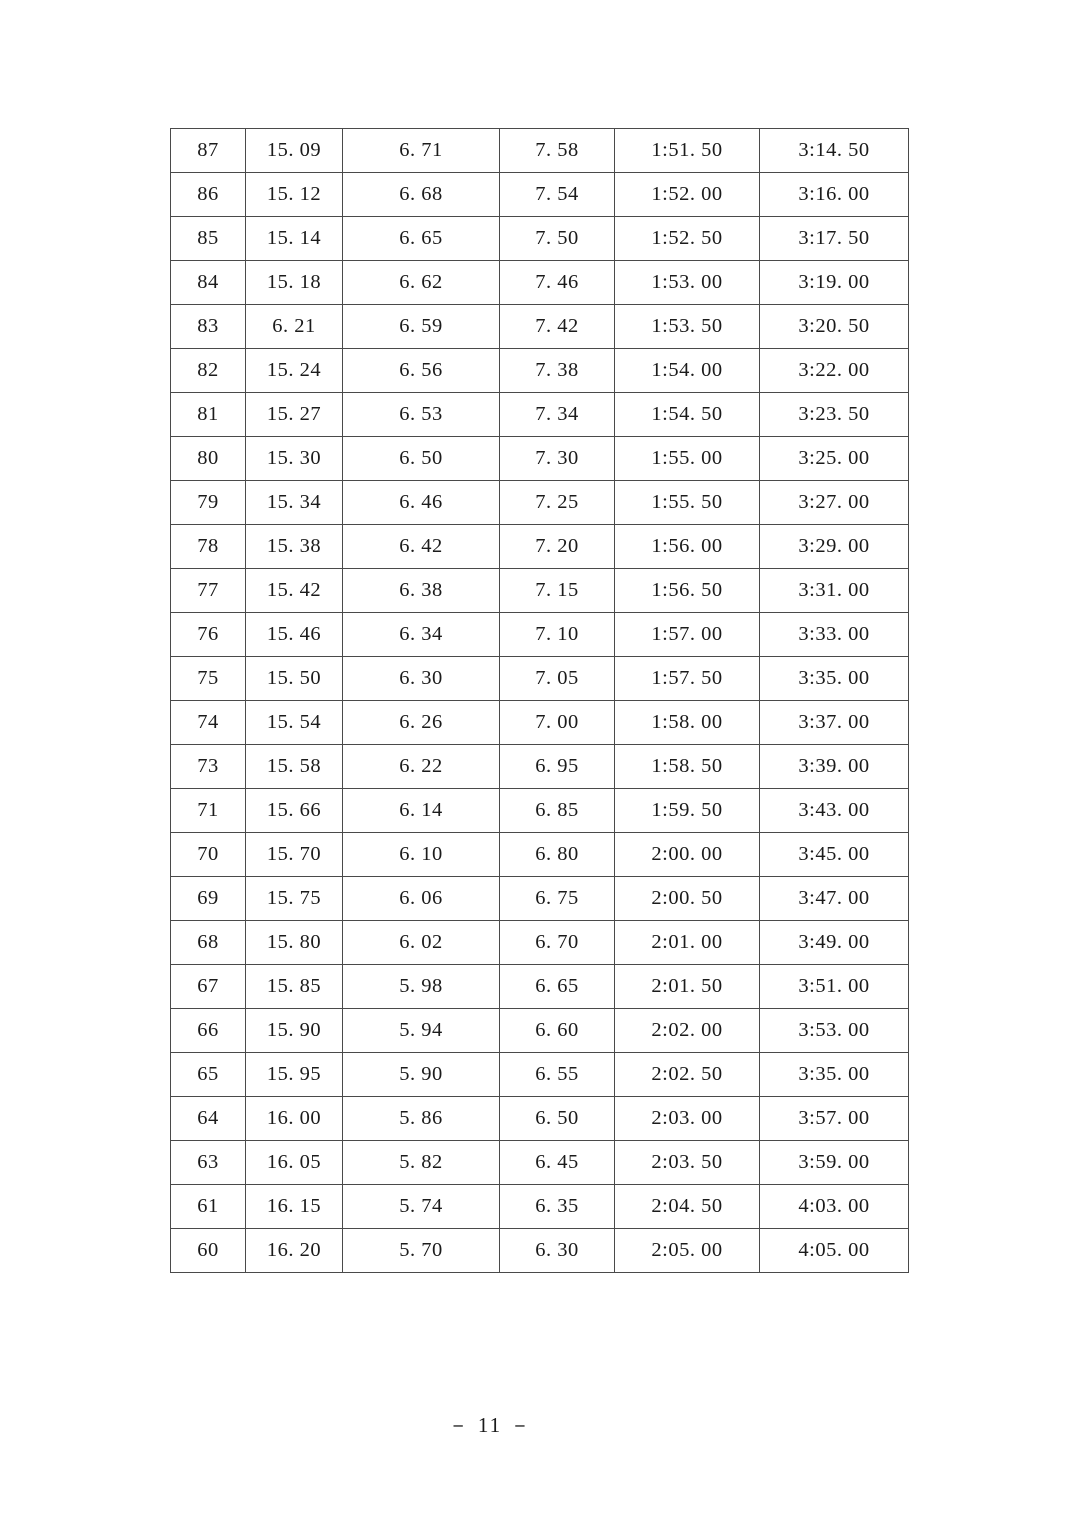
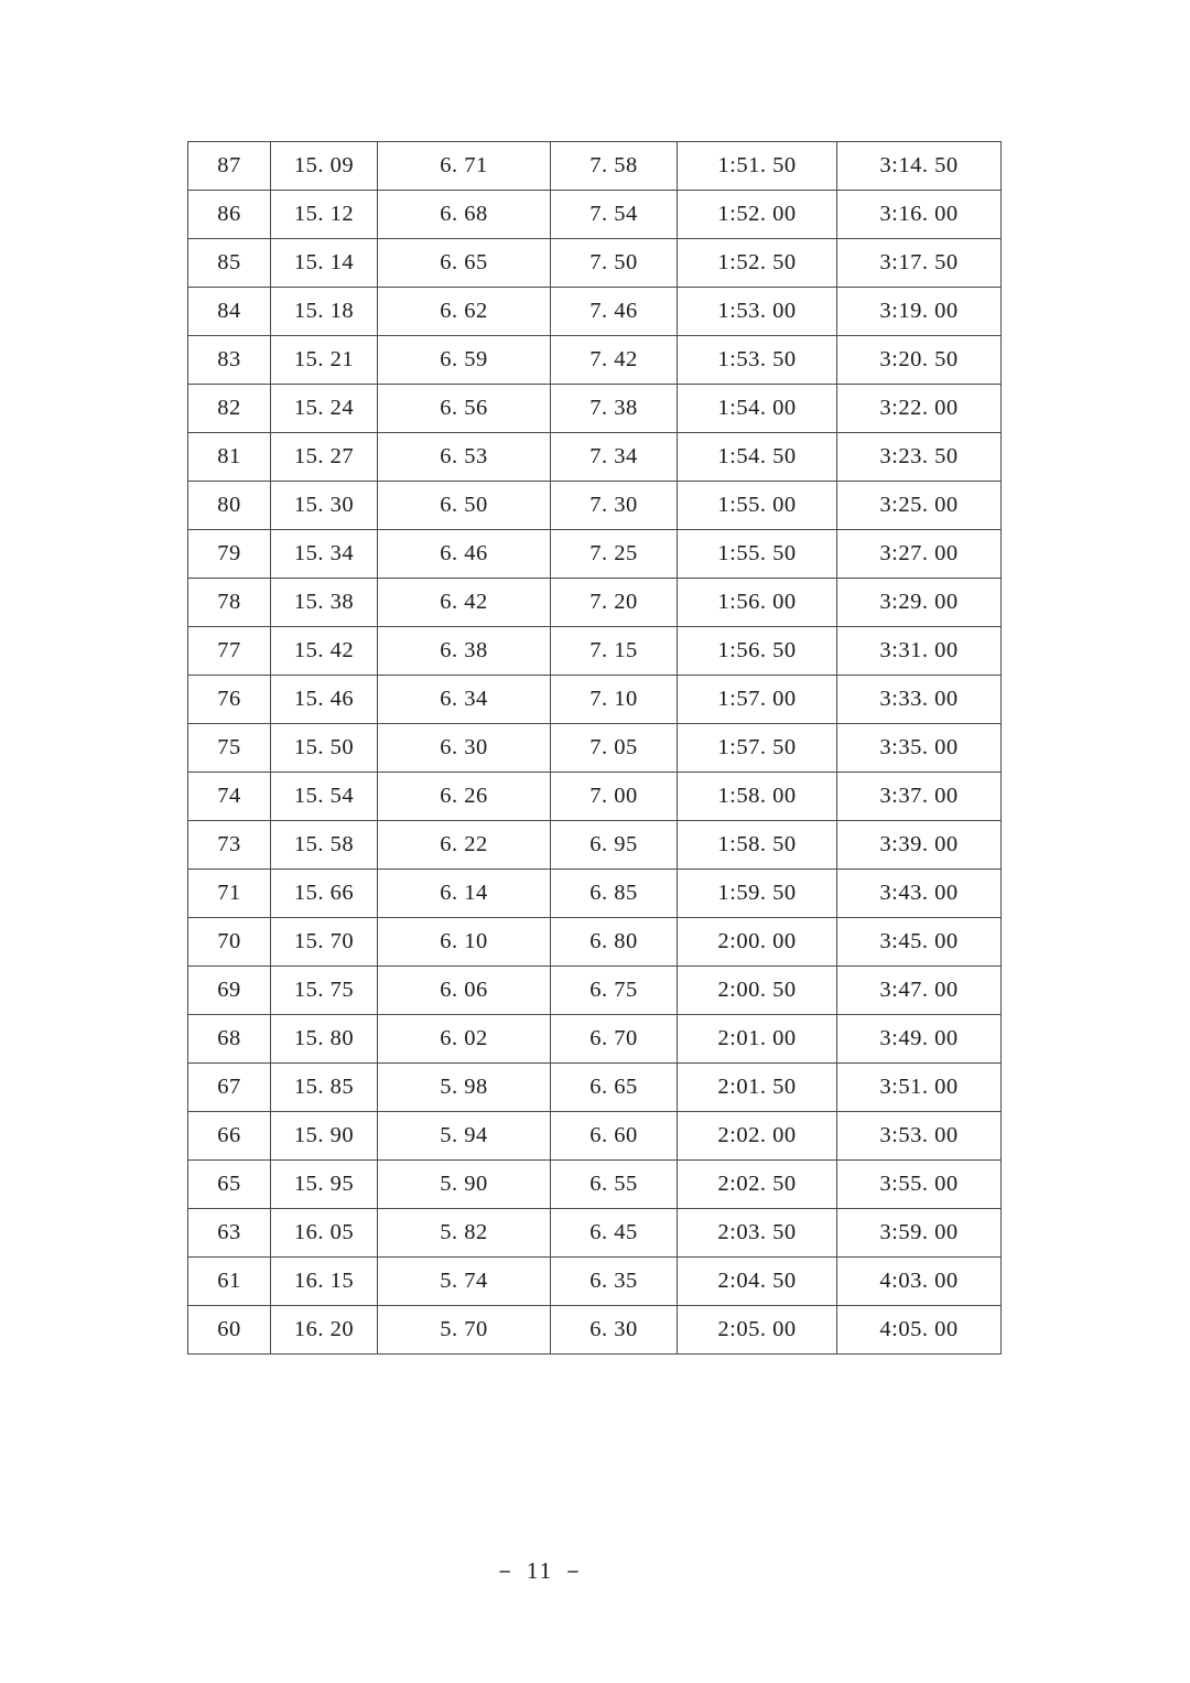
  87	15. 09	6. 71	7. 58	1:51. 50	3:14. 50
  86	15. 12	6. 68	7. 54	1:52. 00	3:16. 00
  85	15. 14	6. 65	7. 50	1:52. 50	3:17. 50
  84	15. 18	6. 62	7. 46	1:53. 00	3:19. 00
- 83	6. 21	6. 59	7. 42	1:53. 50	3:20. 50
+ 83	15. 21	6. 59	7. 42	1:53. 50	3:20. 50
  82	15. 24	6. 56	7. 38	1:54. 00	3:22. 00
  81	15. 27	6. 53	7. 34	1:54. 50	3:23. 50
  80	15. 30	6. 50	7. 30	1:55. 00	3:25. 00
  79	15. 34	6. 46	7. 25	1:55. 50	3:27. 00
  78	15. 38	6. 42	7. 20	1:56. 00	3:29. 00
  77	15. 42	6. 38	7. 15	1:56. 50	3:31. 00
  76	15. 46	6. 34	7. 10	1:57. 00	3:33. 00
  75	15. 50	6. 30	7. 05	1:57. 50	3:35. 00
  74	15. 54	6. 26	7. 00	1:58. 00	3:37. 00
  73	15. 58	6. 22	6. 95	1:58. 50	3:39. 00
  71	15. 66	6. 14	6. 85	1:59. 50	3:43. 00
  70	15. 70	6. 10	6. 80	2:00. 00	3:45. 00
  69	15. 75	6. 06	6. 75	2:00. 50	3:47. 00
  68	15. 80	6. 02	6. 70	2:01. 00	3:49. 00
  67	15. 85	5. 98	6. 65	2:01. 50	3:51. 00
  66	15. 90	5. 94	6. 60	2:02. 00	3:53. 00
- 65	15. 95	5. 90	6. 55	2:02. 50	3:35. 00
+ 65	15. 95	5. 90	6. 55	2:02. 50	3:55. 00
- 64	16. 00	5. 86	6. 50	2:03. 00	3:57. 00
  63	16. 05	5. 82	6. 45	2:03. 50	3:59. 00
  61	16. 15	5. 74	6. 35	2:04. 50	4:03. 00
  60	16. 20	5. 70	6. 30	2:05. 00	4:05. 00
  － 11 －
